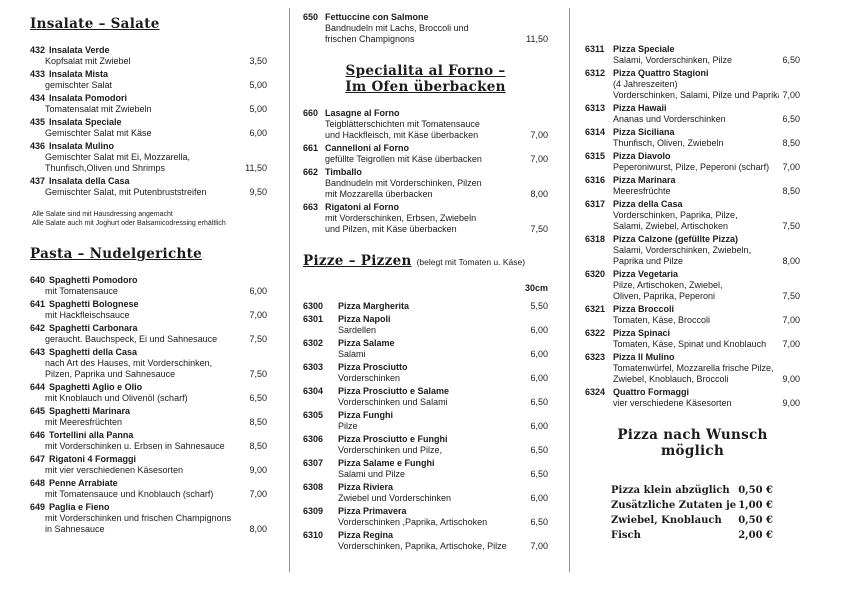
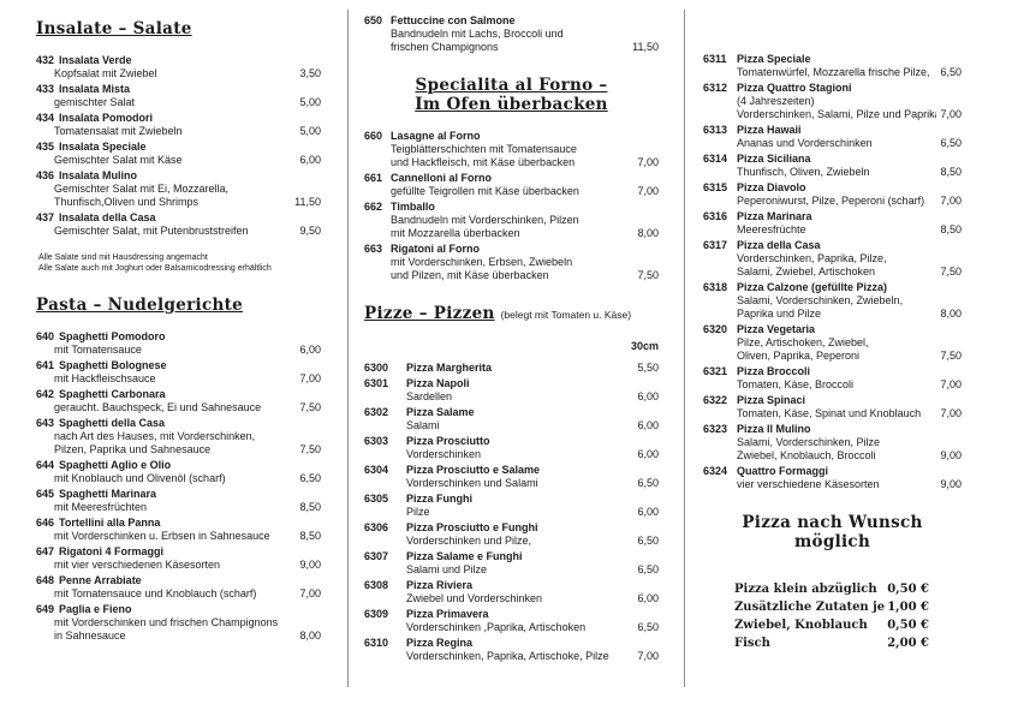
  Insalate – Salate
  432 Insalata Verde
  Kopfsalat mit Zwiebel
  3,50
  433 Insalata Mista
  gemischter Salat
  5,00
  434 Insalata Pomodori
  Tomatensalat mit Zwiebeln
  5,00
  435 Insalata Speciale
  Gemischter Salat mit Käse
  6,00
  436 Insalata Mulino
  Gemischter Salat mit Ei, Mozzarella,
  Thunfisch,Oliven und Shrimps
  11,50
  437 Insalata della Casa
  Gemischter Salat, mit Putenbruststreifen
  9,50
  Pasta – Nudelgerichte
  640 Spaghetti Pomodoro
  mit Tomatensauce
  6,00
  641 Spaghetti Bolognese
  mit Hackfleischsauce
  7,00
  642 Spaghetti Carbonara
  geraucht. Bauchspeck, Ei und Sahnesauce
  7,50
  643 Spaghetti della Casa
  nach Art des Hauses, mit Vorderschinken,
  Pilzen, Paprika und Sahnesauce
  7,50
  644 Spaghetti Aglio e Olio
  mit Knoblauch und Olivenöl (scharf)
  6,50
  645 Spaghetti Marinara
  mit Meeresfrüchten
  8,50
  646 Tortellini alla Panna
  mit Vorderschinken u. Erbsen in Sahnesauce
  8,50
  647 Rigatoni 4 Formaggi
  mit vier verschiedenen Käsesorten
  9,00
  648 Penne Arrabiate
  mit Tomatensauce und Knoblauch (scharf)
  7,00
  649 Paglia e Fieno
  mit Vorderschinken und frischen Champignons
  in Sahnesauce
  8,00
  650 Fettuccine con Salmone
  Bandnudeln mit Lachs, Broccoli und
  frischen Champignons
  11,50
  Specialita al Forno –
  Im Ofen überbacken
  660 Lasagne al Forno
  Teigblätterschichten mit Tomatensauce
  und Hackfleisch, mit Käse überbacken
  7,00
  661 Cannelloni al Forno
  gefüllte Teigrollen mit Käse überbacken
  7,00
  662 Timballo
  Bandnudeln mit Vorderschinken, Pilzen
  mit Mozzarella überbacken
  8,00
  663 Rigatoni al Forno
  mit Vorderschinken, Erbsen, Zwiebeln
  und Pilzen, mit Käse überbacken
  7,50
  Pizze – Pizzen (belegt mit Tomaten u. Käse)
  30cm
  6300 Pizza Margherita
  5,50
  6301 Pizza Napoli
  Sardellen
  6,00
  6302 Pizza Salame
  Salami
  6,00
  6303 Pizza Prosciutto
  Vorderschinken
  6,00
  6304 Pizza Prosciutto e Salame
  Vorderschinken und Salami
  6,50
  6305 Pizza Funghi
  Pilze
  6,00
  6306 Pizza Prosciutto e Funghi
  Vorderschinken und Pilze,
  6,50
  6307 Pizza Salame e Funghi
  Salami und Pilze
  6,50
  6308 Pizza Riviera
  Zwiebel und Vorderschinken
  6,00
  6309 Pizza Primavera
  Vorderschinken ,Paprika, Artischoken
  6,50
  6310 Pizza Regina
  Vorderschinken, Paprika, Artischoke, Pilze
  7,00
  6311 Pizza Speciale
- Salami, Vorderschinken, Pilze
+ Tomatenwürfel, Mozzarella frische Pilze,
  6,50
  6312 Pizza Quattro Stagioni
  (4 Jahreszeiten)
  Vorderschinken, Salami, Pilze und Paprik
  7,00
  6313 Pizza Hawaii
  Ananas und Vorderschinken
  6,50
  6314 Pizza Siciliana
  Thunfisch, Oliven, Zwiebeln
  8,50
  6315 Pizza Diavolo
  Peperoniwurst, Pilze, Peperoni (scharf)
  7,00
  6316 Pizza Marinara
  Meeresfrüchte
  8,50
  6317 Pizza della Casa
  Vorderschinken, Paprika, Pilze,
  Salami, Zwiebel, Artischoken
  7,50
  6318 Pizza Calzone (gefüllte Pizza)
  Salami, Vorderschinken, Zwiebeln,
  Paprika und Pilze
  8,00
  6320 Pizza Vegetaria
  Pilze, Artischoken, Zwiebel,
  Oliven, Paprika, Peperoni
  7,50
  6321 Pizza Broccoli
  Tomaten, Käse, Broccoli
  7,00
  6322 Pizza Spinaci
  Tomaten, Käse, Spinat und Knoblauch
  7,00
  6323 Pizza Il Mulino
- Tomatenwürfel, Mozzarella frische Pilze,
+ Salami, Vorderschinken, Pilze
  Zwiebel, Knoblauch, Broccoli
  9,00
  6324 Quattro Formaggi
  vier verschiedene Käsesorten
  9,00
  Pizza nach Wunsch möglich
  Pizza klein abzüglich
  0,50 €
  Zusätzliche Zutaten je
  1,00 €
  Zwiebel, Knoblauch
  0,50 €
  Fisch
  2,00 €
